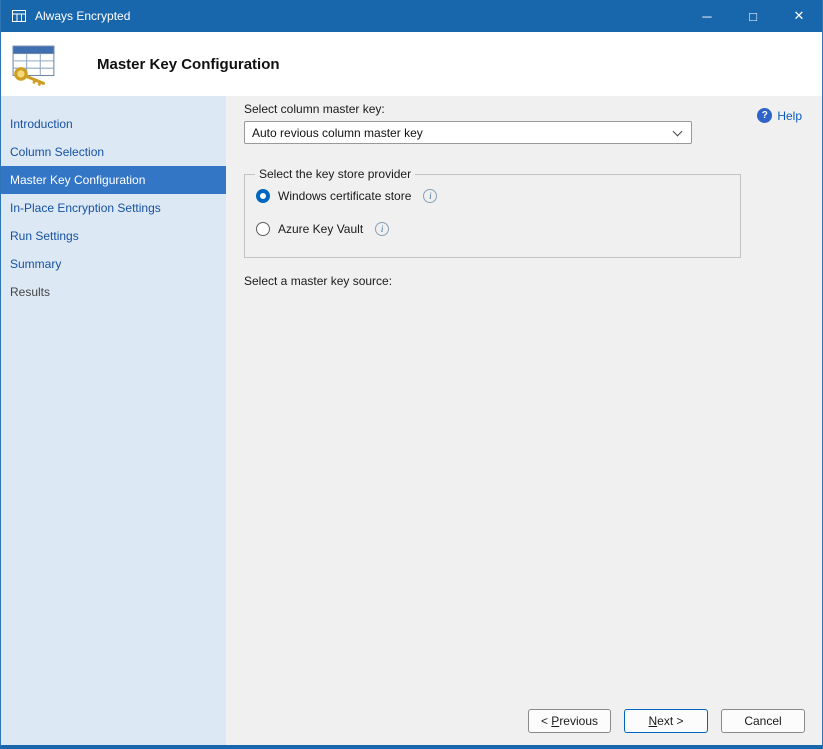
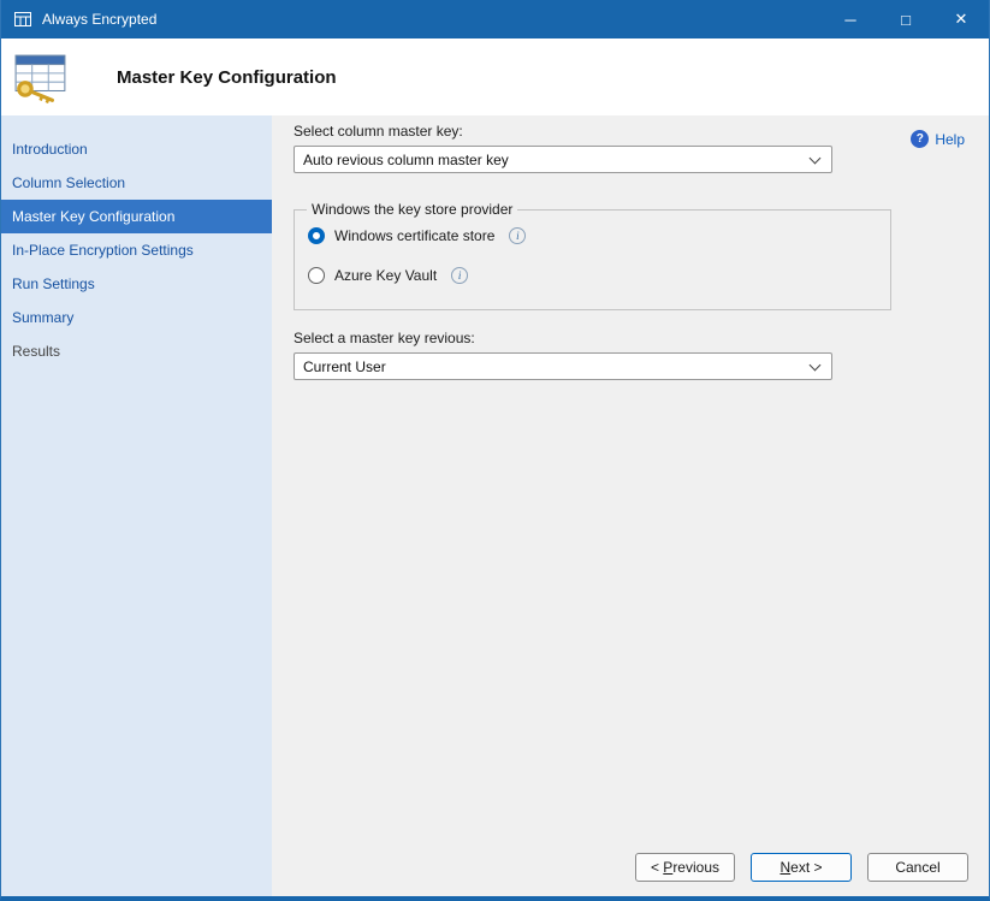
  Always Encrypted
  ─
  □
  ✕
  Master Key Configuration
  Introduction
  Column Selection
  Master Key Configuration
  In-Place Encryption Settings
  Run Settings
  Summary
  Results
  ?
  Help
  Select column master key:
  Auto revious column master key
- Select the key store provider
+ Windows the key store provider
  Windows certificate store
  i
  Azure Key Vault
  i
- Select a master key source:
+ Select a master key revious:
+ Current User
  < Previous
  Next >
  Cancel
